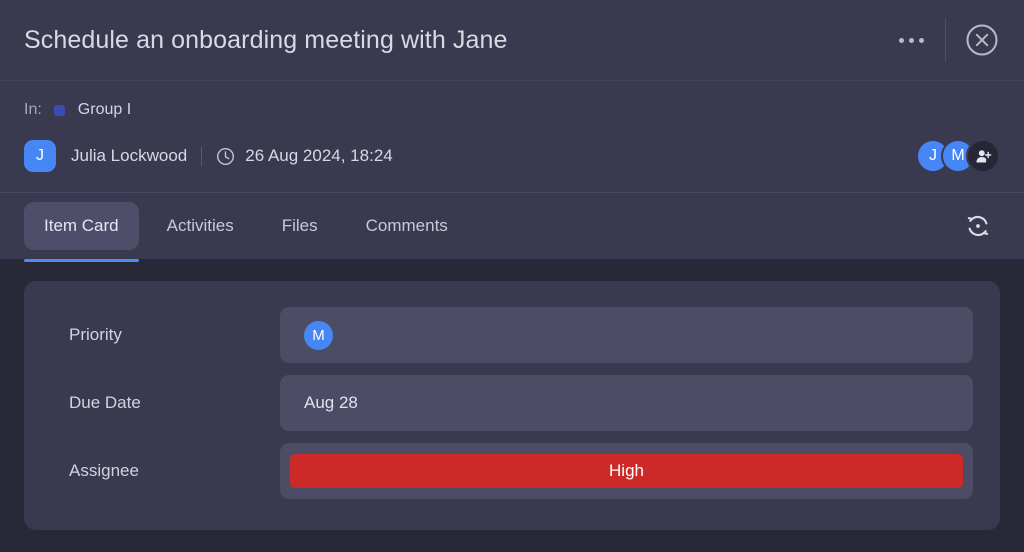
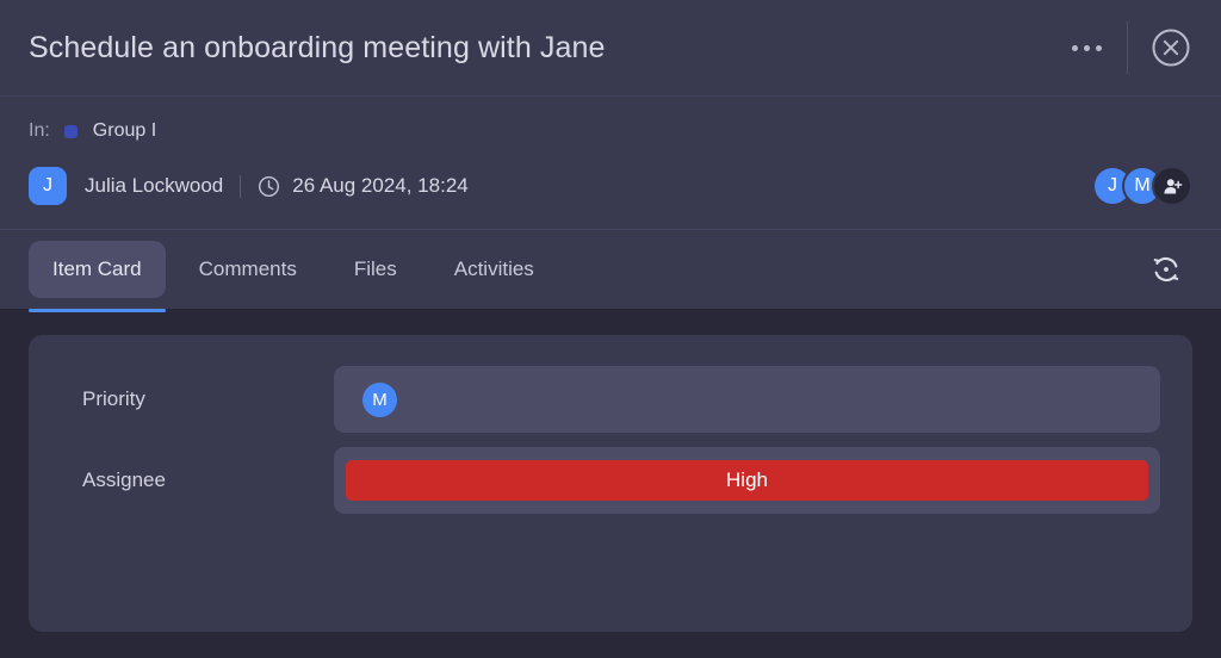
  Schedule an onboarding meeting with Jane
  In:
  Group I
  J
  Julia Lockwood
  26 Aug 2024, 18:24
  J
  M
  Item Card
- Activities
+ Comments
  Files
- Comments
+ Activities
  Priority
  M
- Due Date
- Aug 28
  Assignee
  High
